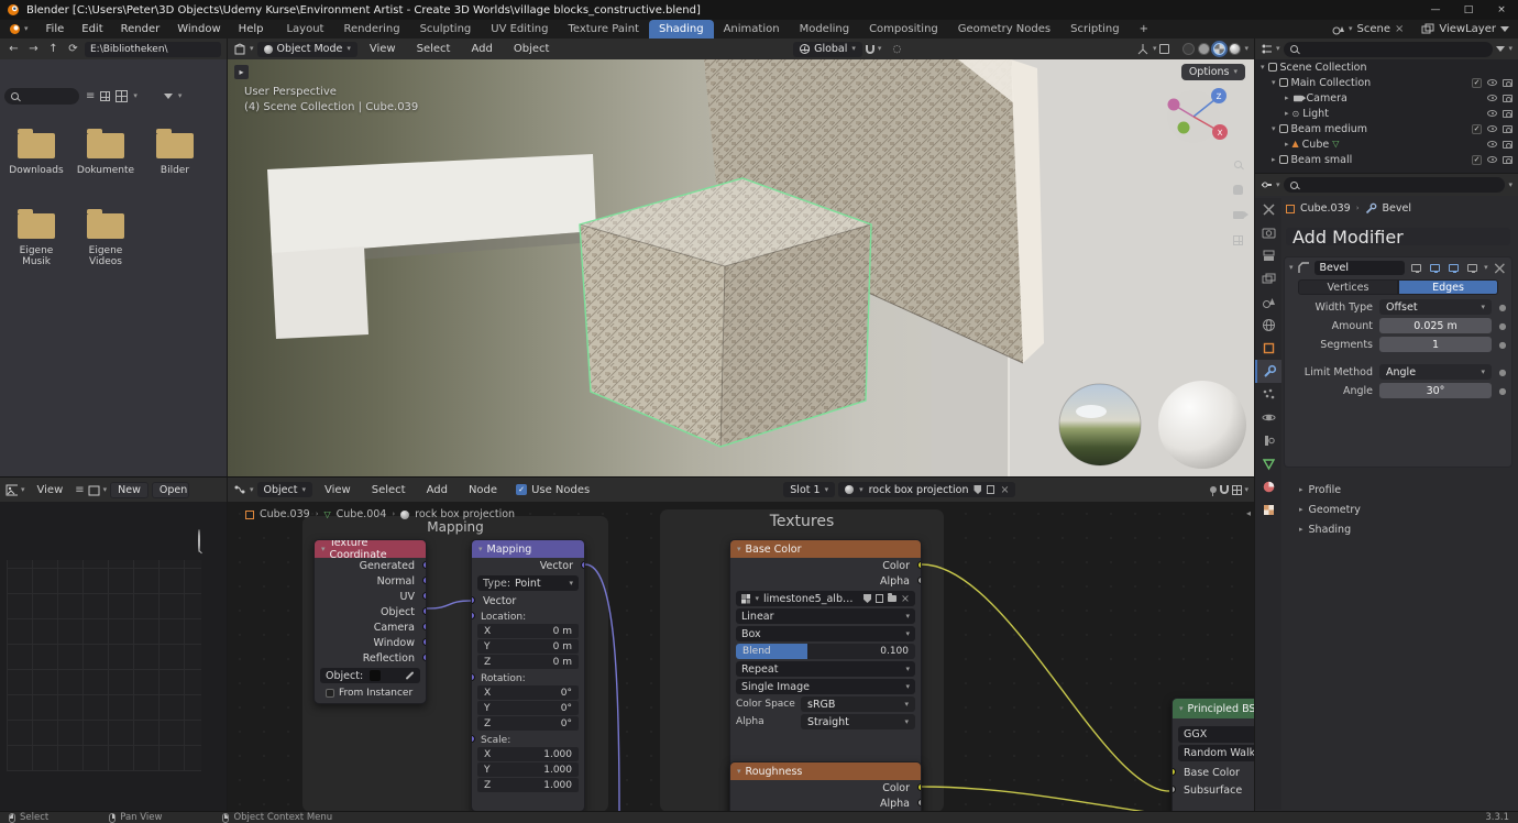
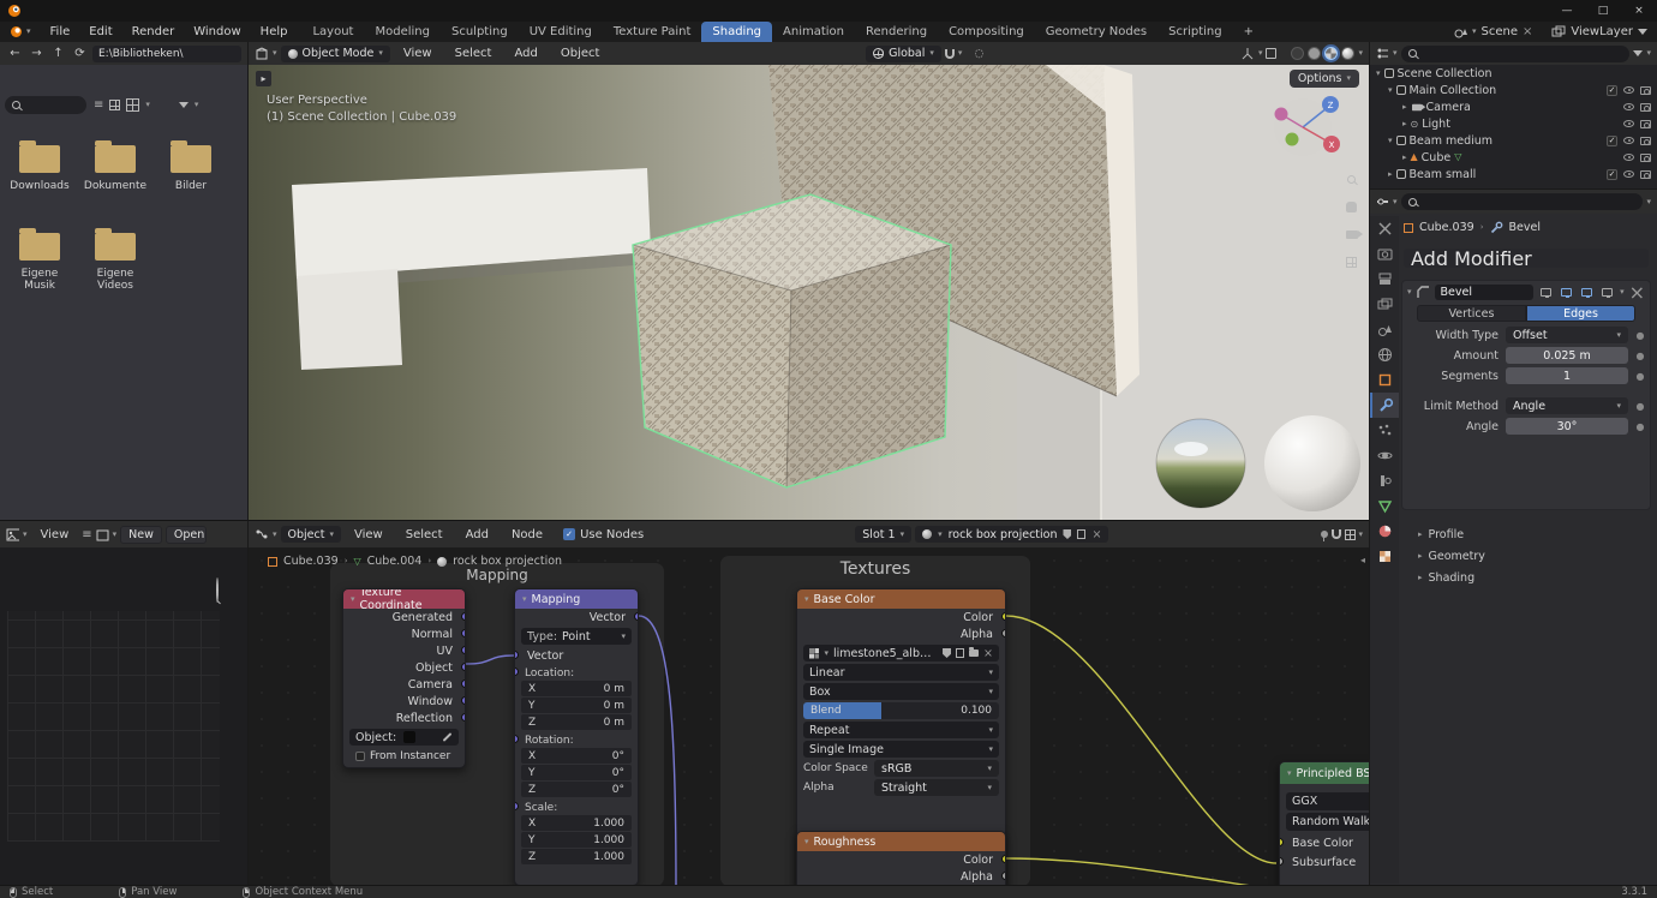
- Blender [C:\Users\Peter\3D Objects\Udemy Kurse\Environment Artist - Create 3D Worlds\village blocks_constructive.blend]
  —
  □
  ×
  ▾
  File
  Edit
  Render
  Window
  Help
  Layout
- Rendering
+ Modeling
  Sculpting
  UV Editing
  Texture Paint
  Shading
  Animation
- Modeling
+ Rendering
  Compositing
  Geometry Nodes
  Scripting
  +
  ▾
  Scene
  ×
  ViewLayer
  ←
  →
  ↑
  ⟳
  E:\Bibliotheken\
  ≡
  ▾
  ▾
  Downloads
  Dokumente
  Bilder
  Eigene Musik
  Eigene Videos
  Z
  X
  ▾
  Object Mode
  ▾
  View
  Select
  Add
  Object
  Global
  ▾
  ▾
  ◌
  ▾
  ▾
  ▸
  User Perspective
- (4) Scene Collection | Cube.039
+ (1) Scene Collection | Cube.039
  Options
  ▾
  ▾
  ▾
  ▾
  Scene Collection
  ▾
  Main Collection
  ✓
  ▸
  Camera
  ▸
  ⊙
  Light
  ▾
  Beam medium
  ✓
  ▸
  ▲
  Cube
  ▽
  ▸
  Beam small
  ✓
  ▾
  ▾
  Cube.039
  ›
  Bevel
  Add Modifier
  ▾
  Bevel
  ▾
  ×
  Vertices
  Edges
  Width Type
  Offset
  ▾
  ●
  Amount
  0.025 m
  ●
  Segments
  1
  ●
  Limit Method
  Angle
  ▾
  ●
  Angle
  30°
  ●
  ▸
  Profile
  ▸
  Geometry
  ▸
  Shading
  ▾
  View
  ≡
  ▾
  New
  Open
  ▾
  Object
  ▾
  View
  Select
  Add
  Node
  ✓
  Use Nodes
  Slot 1
  ▾
  ▾
  rock box projection
  ×
  ▾
  Cube.039
  ›
  ▽
  Cube.004
  ›
  rock box projection
  Mapping
  Textures
  ▾
  Texture Coordinate
  Generated
  Normal
  UV
  Object
  Camera
  Window
  Reflection
  Object:
  From Instancer
  ▾
  Mapping
  Vector
  Type:
  Point
  ▾
  Vector
  Location:
  X
  0 m
  Y
  0 m
  Z
  0 m
  Rotation:
  X
  0°
  Y
  0°
  Z
  0°
  Scale:
  X
  1.000
  Y
  1.000
  Z
  1.000
  ▾
  Base Color
  Color
  Alpha
  ▾
  limestone5_albed.
  ×
  Linear
  ▾
  Box
  ▾
  Blend
  0.100
  Repeat
  ▾
  Single Image
  ▾
  Color Space
  sRGB
  ▾
  Alpha
  Straight
  ▾
  ▾
  Roughness
  Color
  Alpha
  ▾
  Principled BS
  GGX
  Random Walk
  Base Color
  Subsurface
  ◂
  Select
  Pan View
  Object Context Menu
  3.3.1
